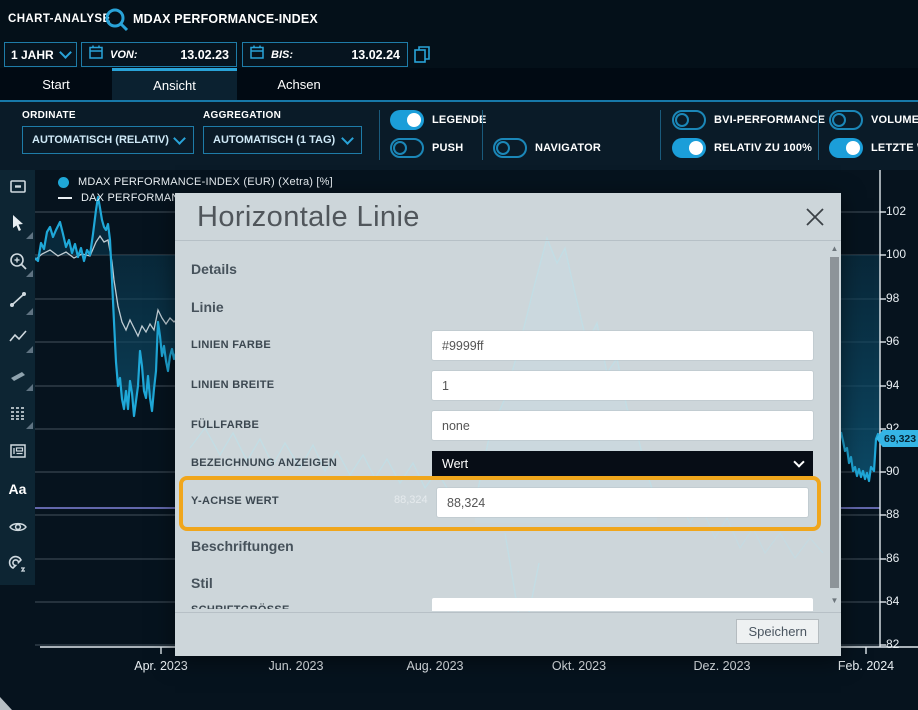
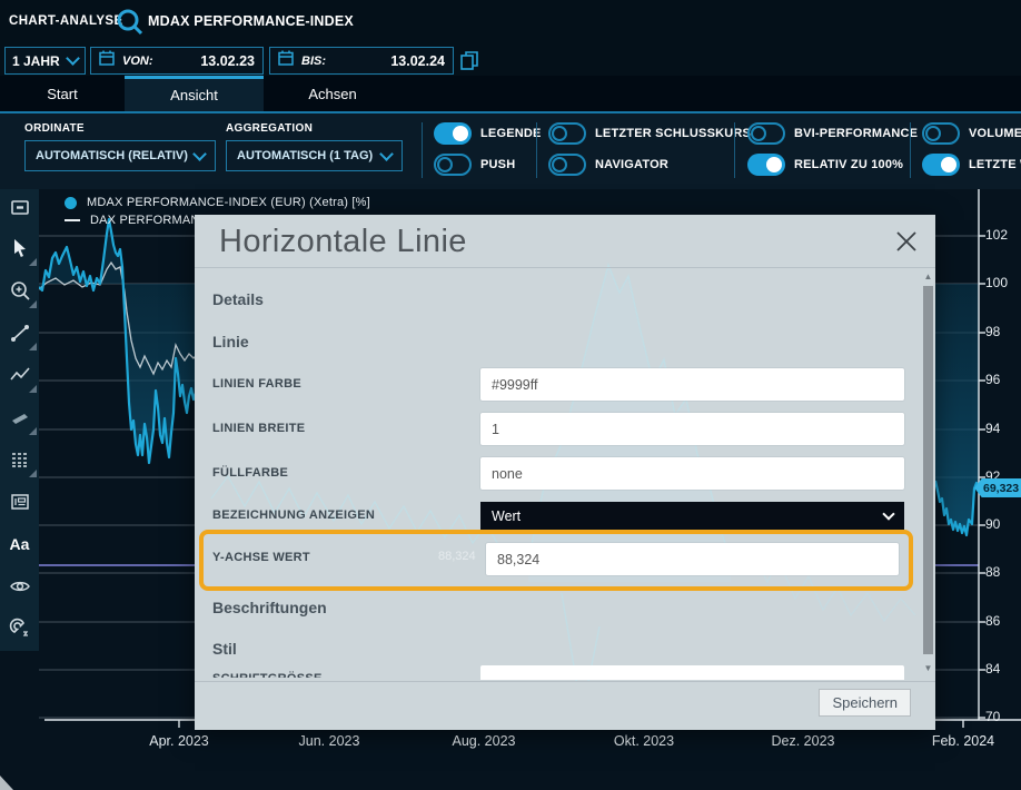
  CHART-ANALYS
  MDAX PERFORMANCE-INDEX
  1 JAHR
  VON:
  13.02.23
  BIS:
  13.02.24
  Start
  Ansicht
  Achsen
  ORDINATE
  AUTOMATISCH (RELATIV)
  AGGREGATION
  AUTOMATISCH (1 TAG)
  LEGEND
  PUSH
+ LETZTER SCHLUSSKURS
  NAVIGATOR
  BVI-PERFORMANCE
  RELATIV ZU 100%
  102
  100
  98
  96
  94
  92
  90
  88
  86
  84
- 82
+ 70
  69,323
  Apr. 2023
  Jun. 2023
  Aug. 2023
  Okt. 2023
  Dez. 2023
  Feb. 2024
  MDAX PERFORMANCE-INDEX (EUR) (Xetra) [%]
  Aa
  Horizontale Linie
  Details
  Linie
  LINIEN FARBE
  #9999ff
  LINIEN BREITE
  1
  FÜLLFARBE
  none
  BEZEICHNUNG ANZEIGEN
  Wert
  88,324
  Y-ACHSE WERT
  88,324
  Beschriftungen
  Stil
  ▲
  ▼
  Speichern
